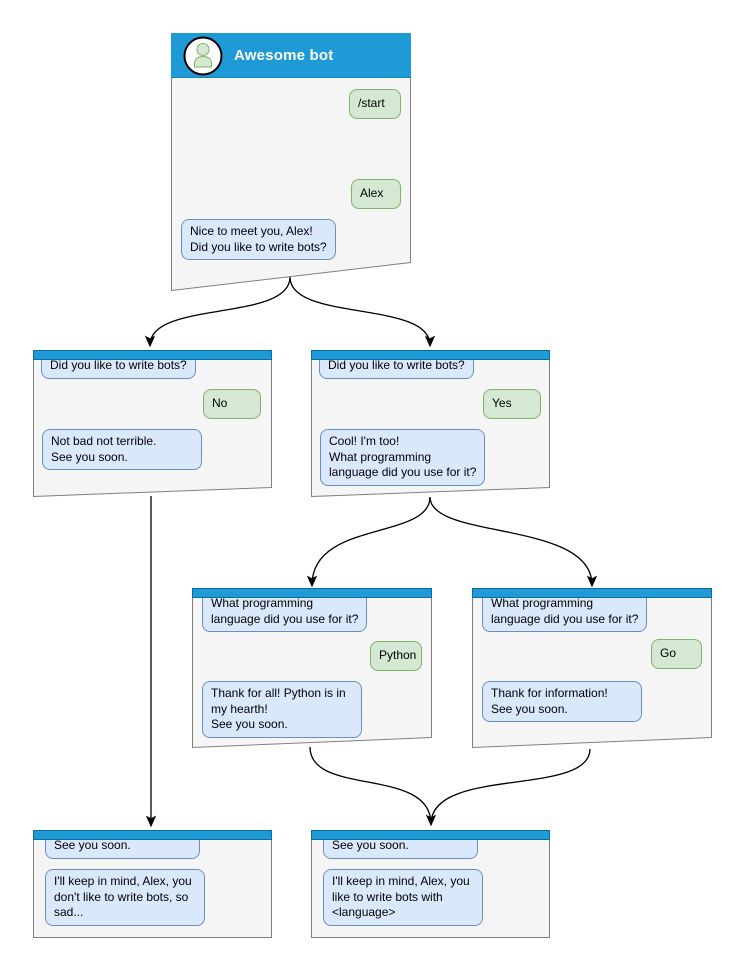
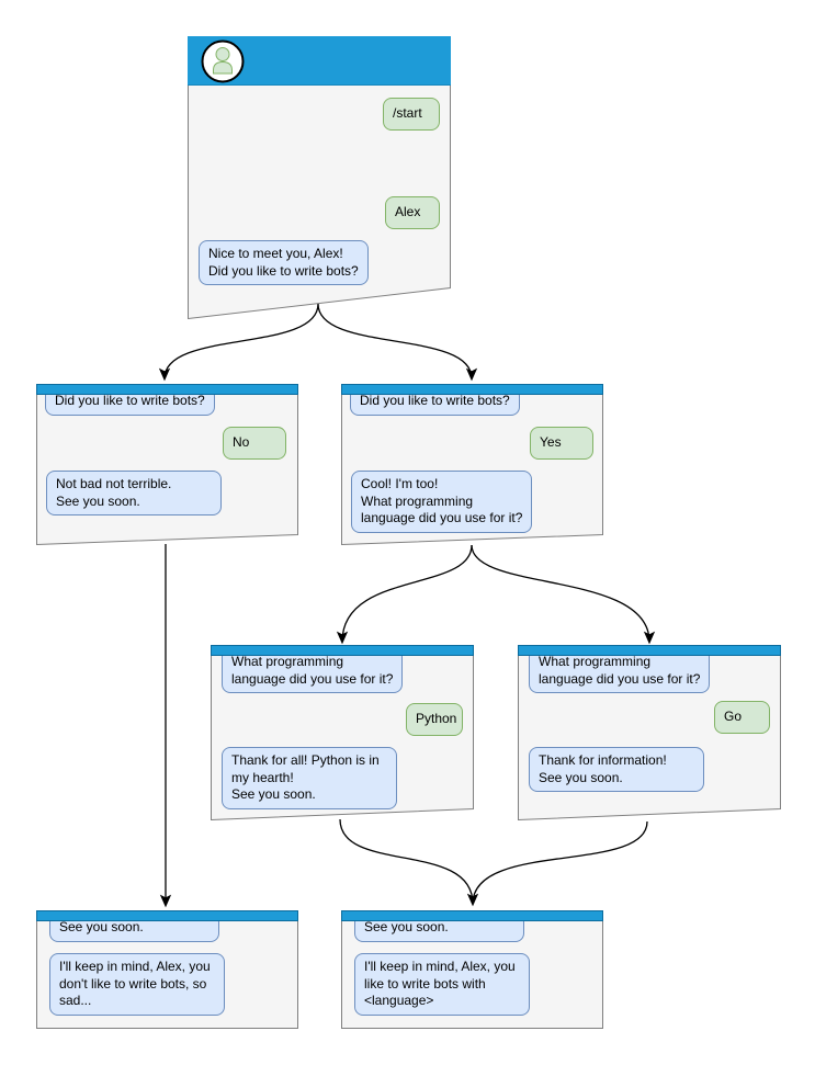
- Awesome bot
  /start
  Alex
  Nice to meet you, Alex!
  Did you like to write bots?
  Did you like to write bots?
  No
  Not bad not terrible.
  See you soon.
  Did you like to write bots?
  Yes
  Cool! I'm too!
  What programming
  language did you use for it?
  What programming
  language did you use for it?
  Python
  Thank for all! Python is in
  my hearth!
  See you soon.
  What programming
  language did you use for it?
  Go
  Thank for information!
  See you soon.
  See you soon.
  I'll keep in mind, Alex, you
  don't like to write bots, so
  sad...
  See you soon.
  I'll keep in mind, Alex, you
  like to write bots with
  <language>
